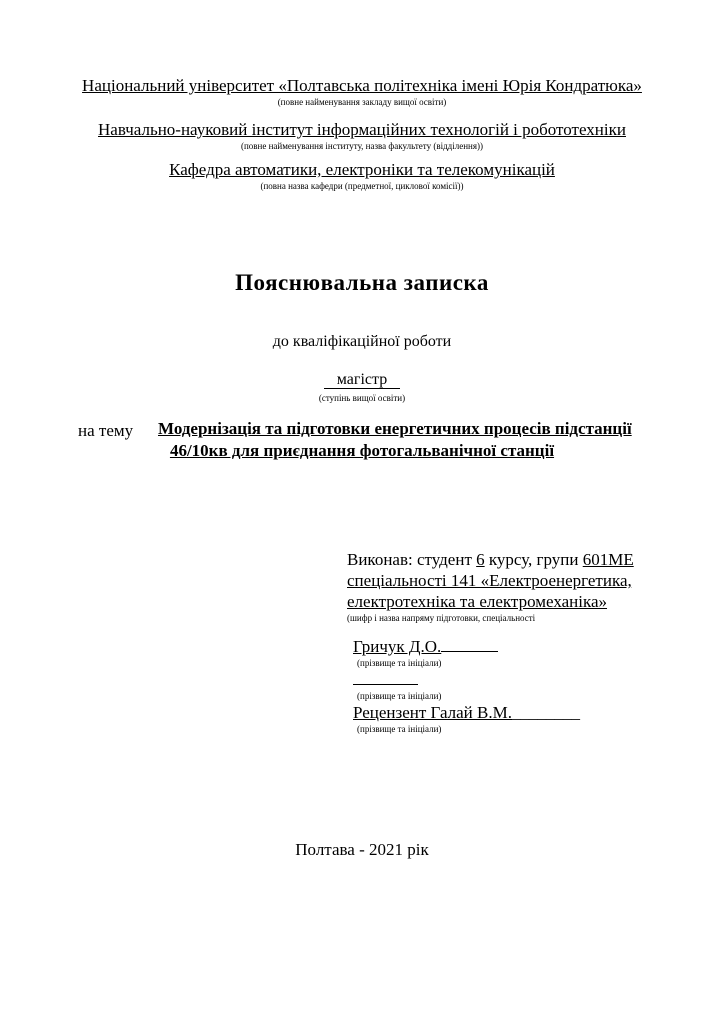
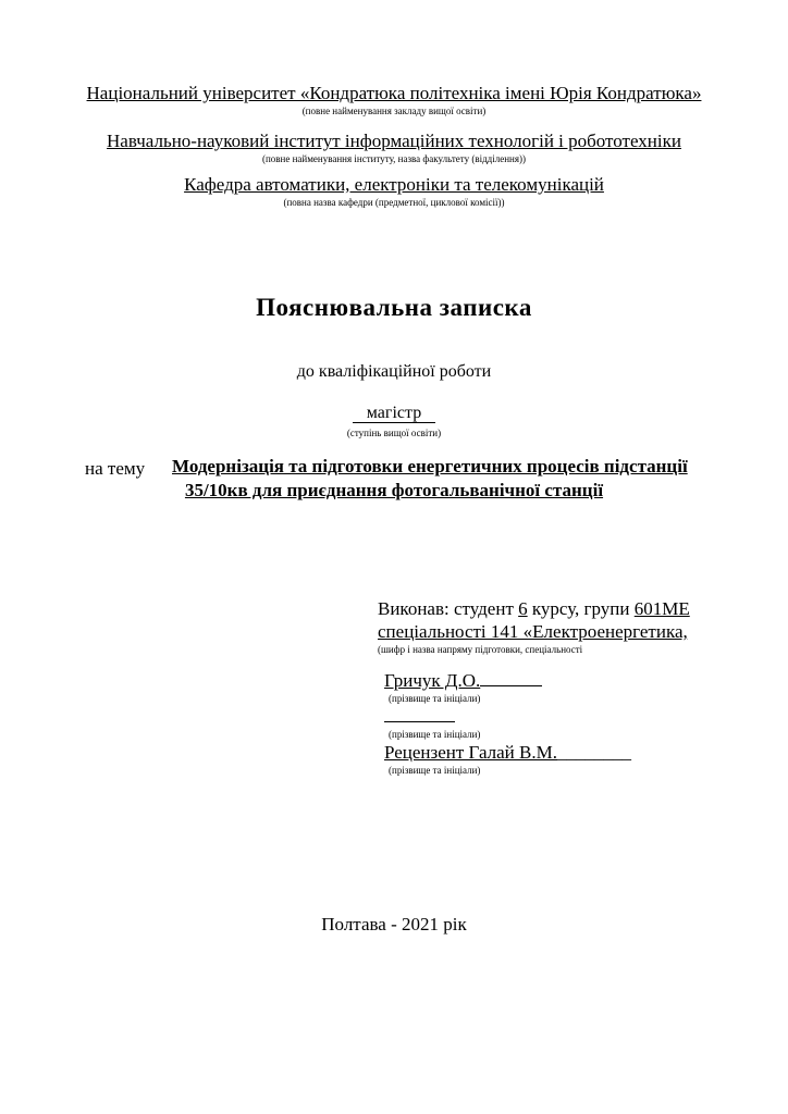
- Національний університет «Полтавська політехніка імені Юрія Кондратюка»
+ Національний університет «Кондратюка політехніка імені Юрія Кондратюка»
  (повне найменування закладу вищої освіти)
  Навчально-науковий інститут інформаційних технологій і робототехніки
  (повне найменування інституту, назва факультету (відділення))
  Кафедра автоматики, електроніки та телекомунікацій
  (повна назва кафедри (предметної, циклової комісії))
  Пояснювальна записка
  до кваліфікаційної роботи
  магістр
  (ступінь вищої освіти)
  на тему
  Модернізація та підготовки енергетичних процесів підстанції
- 46/10кв для приєднання фотогальванічної станції
+ 35/10кв для приєднання фотогальванічної станції
  Виконав: студент 6 курсу, групи 601МЕ
  спеціальності 141 «Електроенергетика,
- електротехніка та електромеханіка»
  (шифр і назва напряму підготовки, спеціальності
  Гричук Д.О.
  (прізвище та ініціали)
  (прізвище та ініціали)
  Рецензент Галай В.М.________
  (прізвище та ініціали)
  Полтава - 2021 рік
